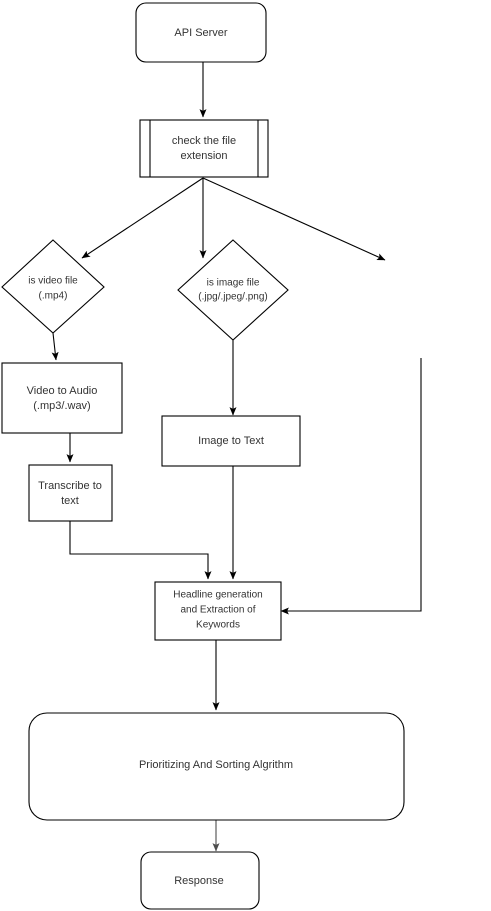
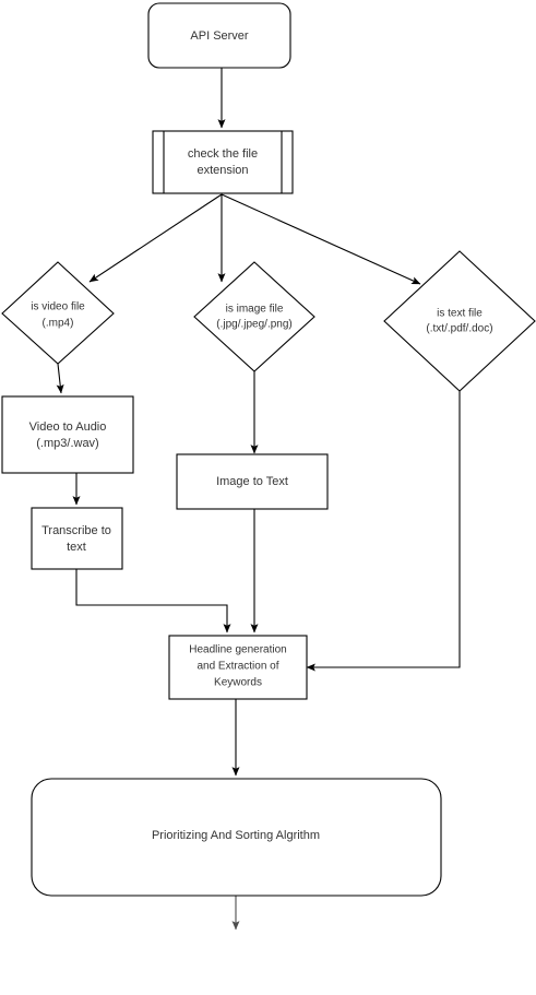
  API Server
  check the file
  extension
  is video file
  (.mp4)
  is image file
  (.jpg/.jpeg/.png)
+ is text file
+ (.txt/.pdf/.doc)
  Video to Audio
  (.mp3/.wav)
  Transcribe to
  text
  Image to Text
  Headline generation
  and Extraction of
  Keywords
  Prioritizing And Sorting Algrithm
- Response
